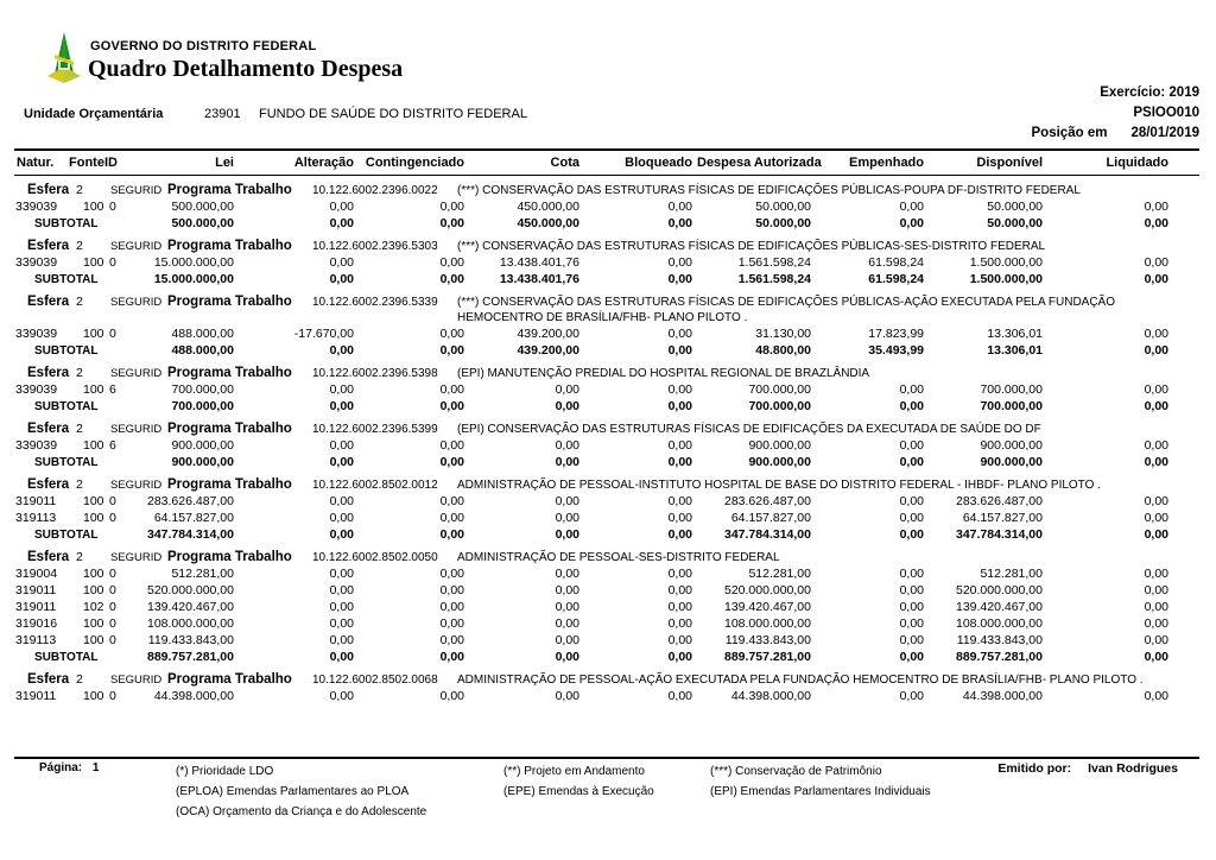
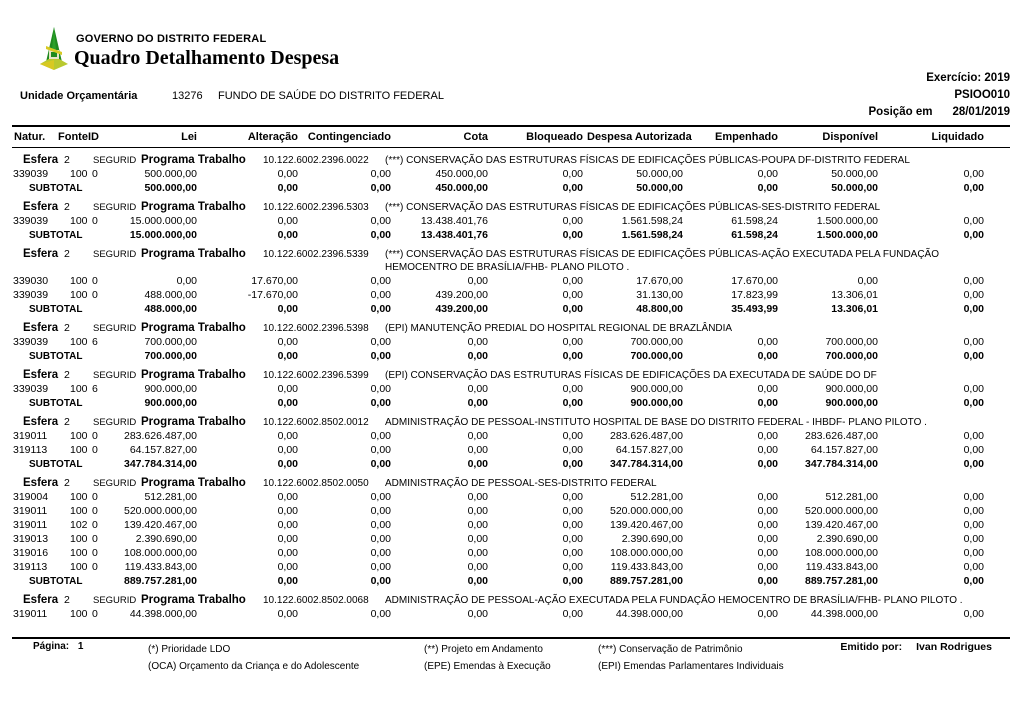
  GOVERNO DO DISTRITO FEDERAL
  Quadro Detalhamento Despesa
  Exercício: 2019
  PSIOO010
  Posição em
  28/01/2019
  Unidade Orçamentária
- 23901
+ 13276
  FUNDO DE SAÚDE DO DISTRITO FEDERAL
  Natur.	Fonte	ID	Lei	Alteração	Contingenciado	Cota	Bloqueado	Despesa Autorizada	Empenhado	Disponível	Liquidado
  Esfera 2 SEGURID Programa Trabalho 10.122.6002.2396.0022 (***) CONSERVAÇÃO DAS ESTRUTURAS FÍSICAS DE EDIFICAÇÕES PÚBLICAS-POUPA DF-DISTRITO FEDERAL
  339039	100	0	500.000,00	0,00	0,00	450.000,00	0,00	50.000,00	0,00	50.000,00	0,00
  SUBTOTAL	500.000,00	0,00	0,00	450.000,00	0,00	50.000,00	0,00	50.000,00	0,00
  Esfera 2 SEGURID Programa Trabalho 10.122.6002.2396.5303 (***) CONSERVAÇÃO DAS ESTRUTURAS FÍSICAS DE EDIFICAÇÕES PÚBLICAS-SES-DISTRITO FEDERAL
  339039	100	0	15.000.000,00	0,00	0,00	13.438.401,76	0,00	1.561.598,24	61.598,24	1.500.000,00	0,00
  SUBTOTAL	15.000.000,00	0,00	0,00	13.438.401,76	0,00	1.561.598,24	61.598,24	1.500.000,00	0,00
  Esfera 2 SEGURID Programa Trabalho 10.122.6002.2396.5339 (***) CONSERVAÇÃO DAS ESTRUTURAS FÍSICAS DE EDIFICAÇÕES PÚBLICAS-AÇÃO EXECUTADA PELA FUNDAÇÃO HEMOCENTRO DE BRASÍLIA/FHB- PLANO PILOTO .
+ 339030	100	0	0,00	17.670,00	0,00	0,00	0,00	17.670,00	17.670,00	0,00	0,00
  339039	100	0	488.000,00	-17.670,00	0,00	439.200,00	0,00	31.130,00	17.823,99	13.306,01	0,00
  SUBTOTAL	488.000,00	0,00	0,00	439.200,00	0,00	48.800,00	35.493,99	13.306,01	0,00
  Esfera 2 SEGURID Programa Trabalho 10.122.6002.2396.5398 (EPI) MANUTENÇÃO PREDIAL DO HOSPITAL REGIONAL DE BRAZLÂNDIA
  339039	100	6	700.000,00	0,00	0,00	0,00	0,00	700.000,00	0,00	700.000,00	0,00
  SUBTOTAL	700.000,00	0,00	0,00	0,00	0,00	700.000,00	0,00	700.000,00	0,00
  Esfera 2 SEGURID Programa Trabalho 10.122.6002.2396.5399 (EPI) CONSERVAÇÃO DAS ESTRUTURAS FÍSICAS DE EDIFICAÇÕES DA EXECUTADA DE SAÚDE DO DF
  339039	100	6	900.000,00	0,00	0,00	0,00	0,00	900.000,00	0,00	900.000,00	0,00
  SUBTOTAL	900.000,00	0,00	0,00	0,00	0,00	900.000,00	0,00	900.000,00	0,00
  Esfera 2 SEGURID Programa Trabalho 10.122.6002.8502.0012 ADMINISTRAÇÃO DE PESSOAL-INSTITUTO HOSPITAL DE BASE DO DISTRITO FEDERAL - IHBDF- PLANO PILOTO .
  319011	100	0	283.626.487,00	0,00	0,00	0,00	0,00	283.626.487,00	0,00	283.626.487,00	0,00
  319113	100	0	64.157.827,00	0,00	0,00	0,00	0,00	64.157.827,00	0,00	64.157.827,00	0,00
  SUBTOTAL	347.784.314,00	0,00	0,00	0,00	0,00	347.784.314,00	0,00	347.784.314,00	0,00
  Esfera 2 SEGURID Programa Trabalho 10.122.6002.8502.0050 ADMINISTRAÇÃO DE PESSOAL-SES-DISTRITO FEDERAL
  319004	100	0	512.281,00	0,00	0,00	0,00	0,00	512.281,00	0,00	512.281,00	0,00
  319011	100	0	520.000.000,00	0,00	0,00	0,00	0,00	520.000.000,00	0,00	520.000.000,00	0,00
  319011	102	0	139.420.467,00	0,00	0,00	0,00	0,00	139.420.467,00	0,00	139.420.467,00	0,00
+ 319013	100	0	2.390.690,00	0,00	0,00	0,00	0,00	2.390.690,00	0,00	2.390.690,00	0,00
  319016	100	0	108.000.000,00	0,00	0,00	0,00	0,00	108.000.000,00	0,00	108.000.000,00	0,00
  319113	100	0	119.433.843,00	0,00	0,00	0,00	0,00	119.433.843,00	0,00	119.433.843,00	0,00
  SUBTOTAL	889.757.281,00	0,00	0,00	0,00	0,00	889.757.281,00	0,00	889.757.281,00	0,00
  Esfera 2 SEGURID Programa Trabalho 10.122.6002.8502.0068 ADMINISTRAÇÃO DE PESSOAL-AÇÃO EXECUTADA PELA FUNDAÇÃO HEMOCENTRO DE BRASÍLIA/FHB- PLANO PILOTO .
  319011	100	0	44.398.000,00	0,00	0,00	0,00	0,00	44.398.000,00	0,00	44.398.000,00	0,00
  Página: 1
  (*) Prioridade LDO
- (EPLOA) Emendas Parlamentares ao PLOA
  (OCA) Orçamento da Criança e do Adolescente
  (**) Projeto em Andamento
  (EPE) Emendas à Execução
  (***) Conservação de Patrimônio
  (EPI) Emendas Parlamentares Individuais
  Emitido por:
  Ivan Rodrigues
